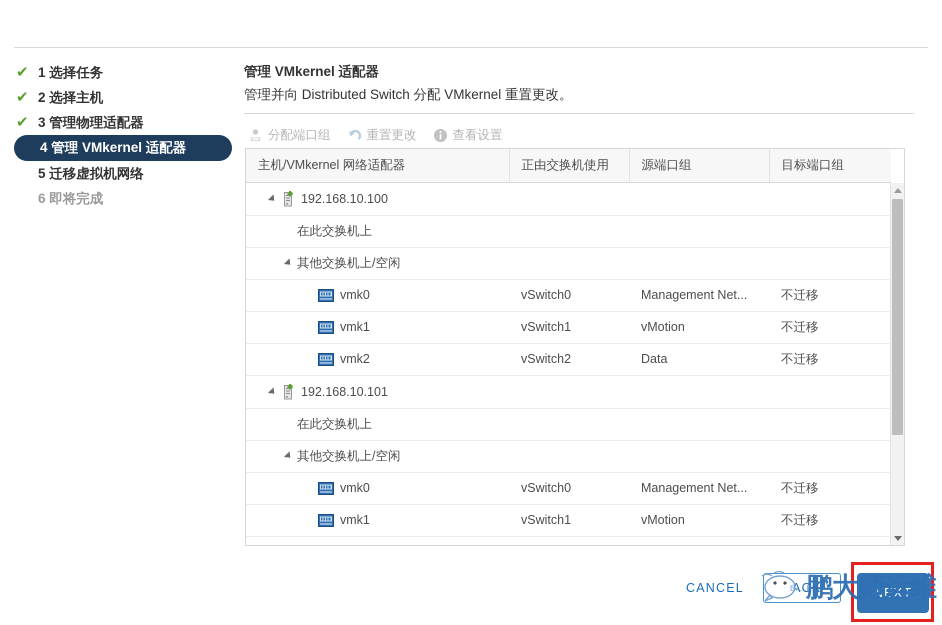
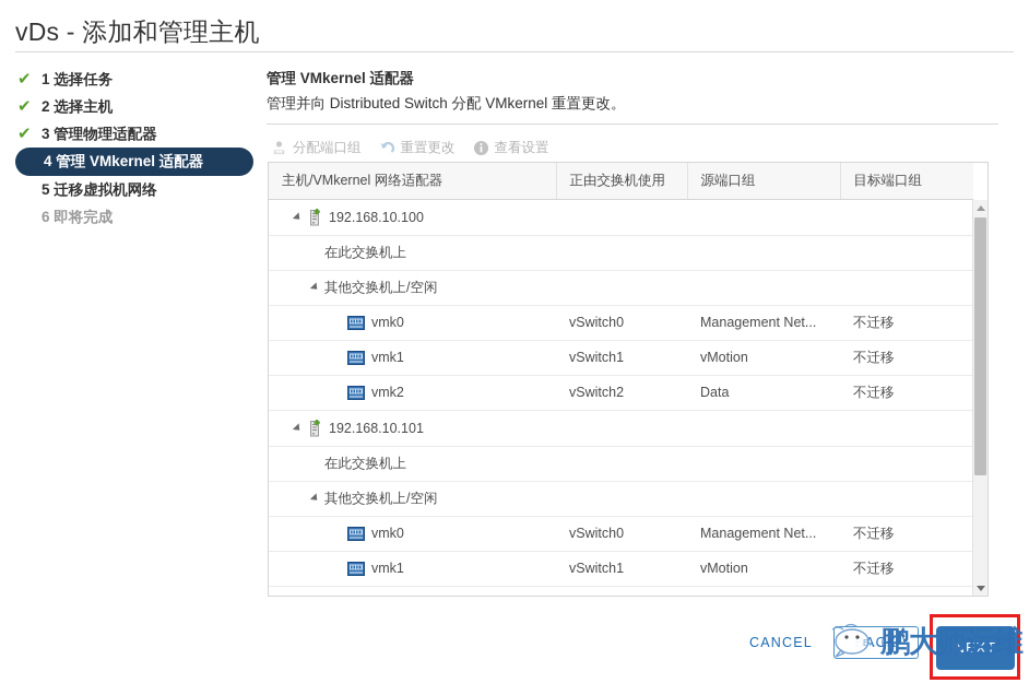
+ vDs - 添加和管理主机
  ✔
  1 选择任务
  ✔
  2 选择主机
  ✔
  3 管理物理适配器
  4 管理 VMkernel 适配器
  5 迁移虚拟机网络
  6 即将完成
  管理 VMkernel 适配器
  管理并向 Distributed Switch 分配 VMkernel 重置更改。
  分配端口组
  重置更改
  查看设置
  主机/VMkernel 网络适配器	正由交换机使用	源端口组	目标端口组
  192.168.10.100
  在此交换机上
  其他交换机上/空闲
  vmk0	vSwitch0	Management Net...	不迁移
  vmk1	vSwitch1	vMotion	不迁移
  vmk2	vSwitch2	Data	不迁移
  192.168.10.101
  在此交换机上
  其他交换机上/空闲
  vmk0	vSwitch0	Management Net...	不迁移
  vmk1	vSwitch1	vMotion	不迁移
  CANCEL
  ACK
  NEXT
  B.....K
  鹏大师运维
